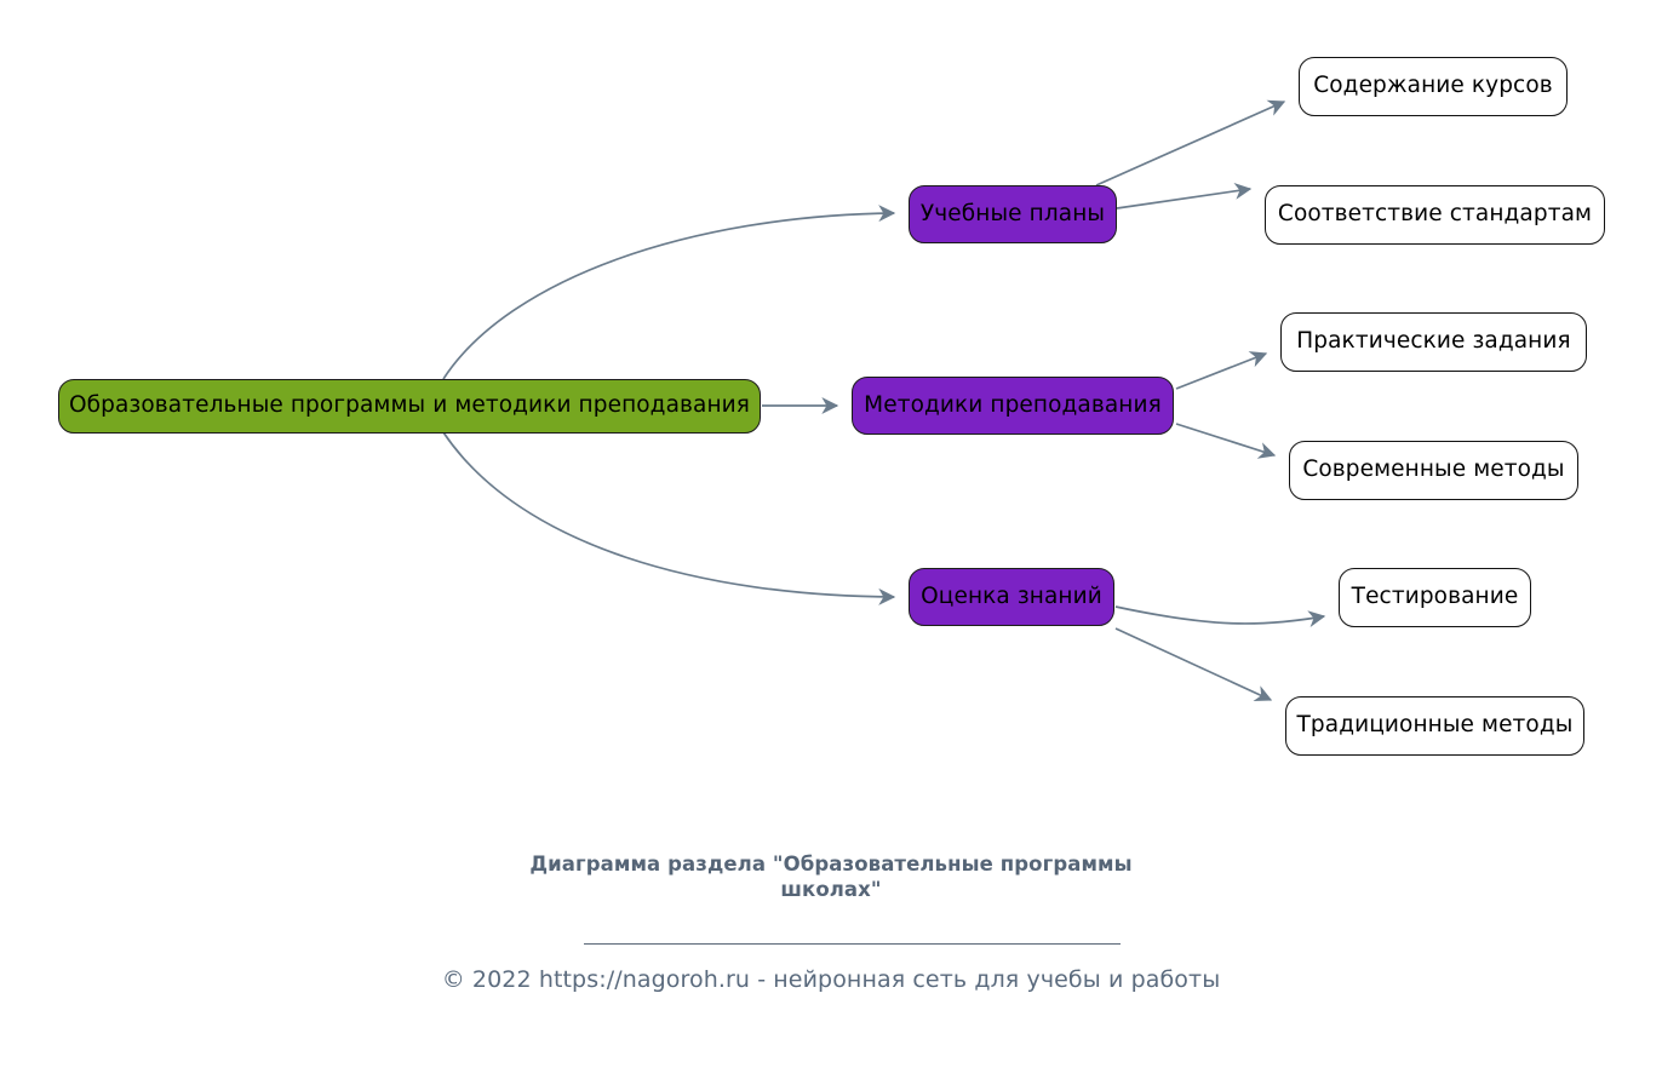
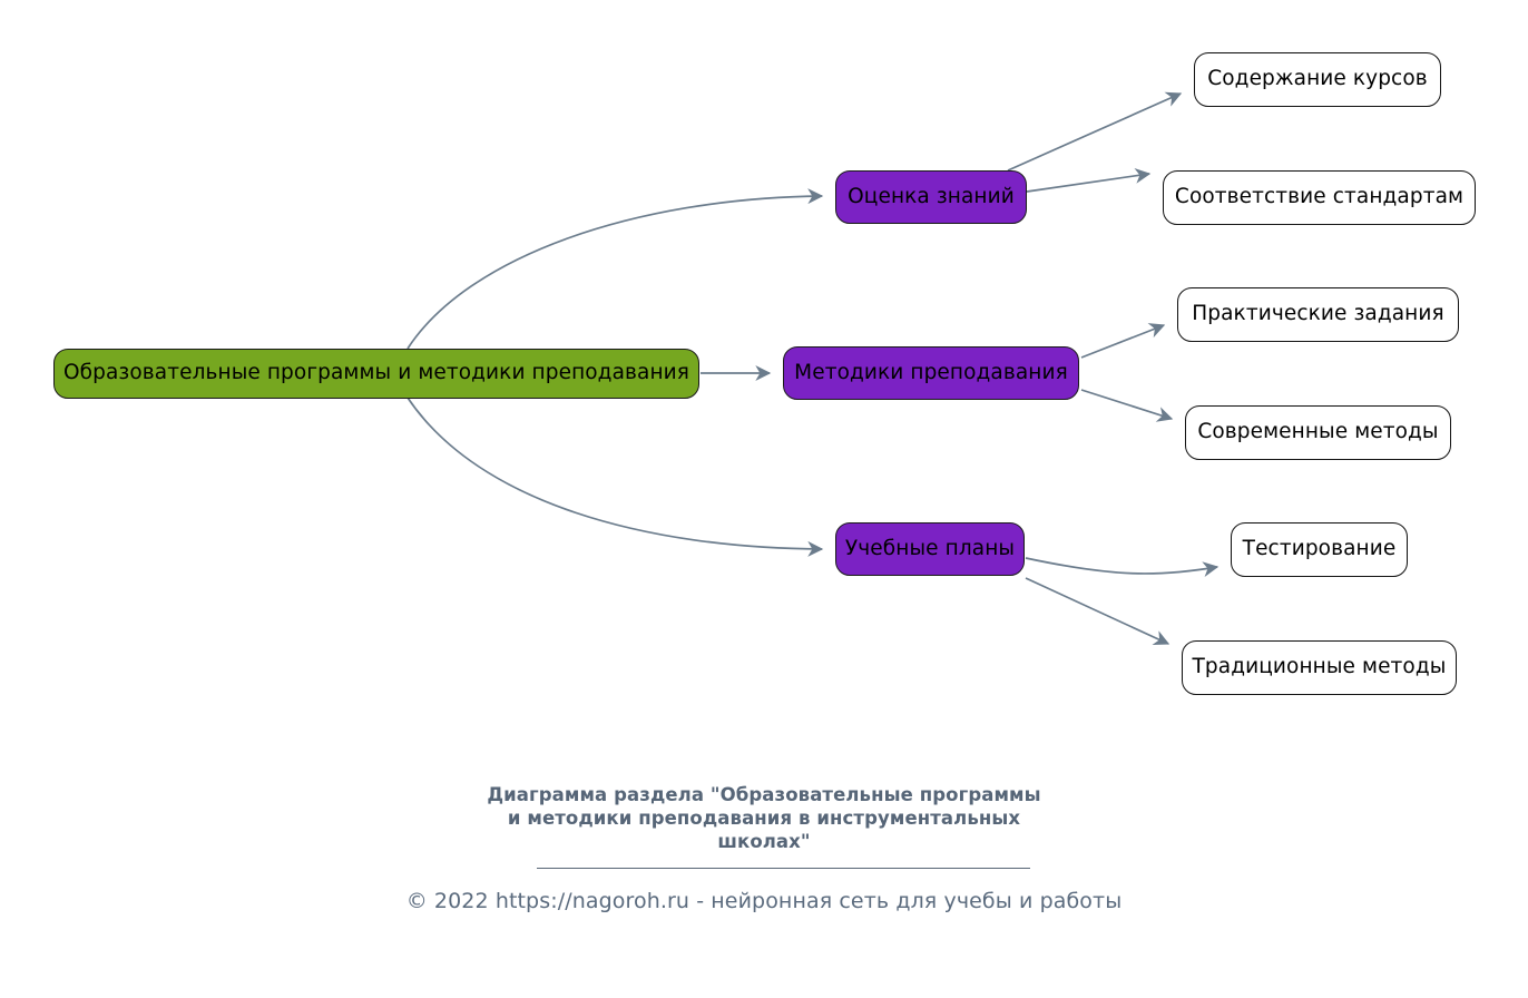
  Образовательные программы и методики преподавания
- Учебные планы
+ Оценка знаний
  Методики преподавания
- Оценка знаний
+ Учебные планы
  Содержание курсов
  Соответствие стандартам
  Практические задания
  Современные методы
  Тестирование
  Традиционные методы
  Диаграмма раздела "Образовательные программы
+ и методики преподавания в инструментальных
  школах"
  © 2022 https://nagoroh.ru - нейронная сеть для учебы и работы
